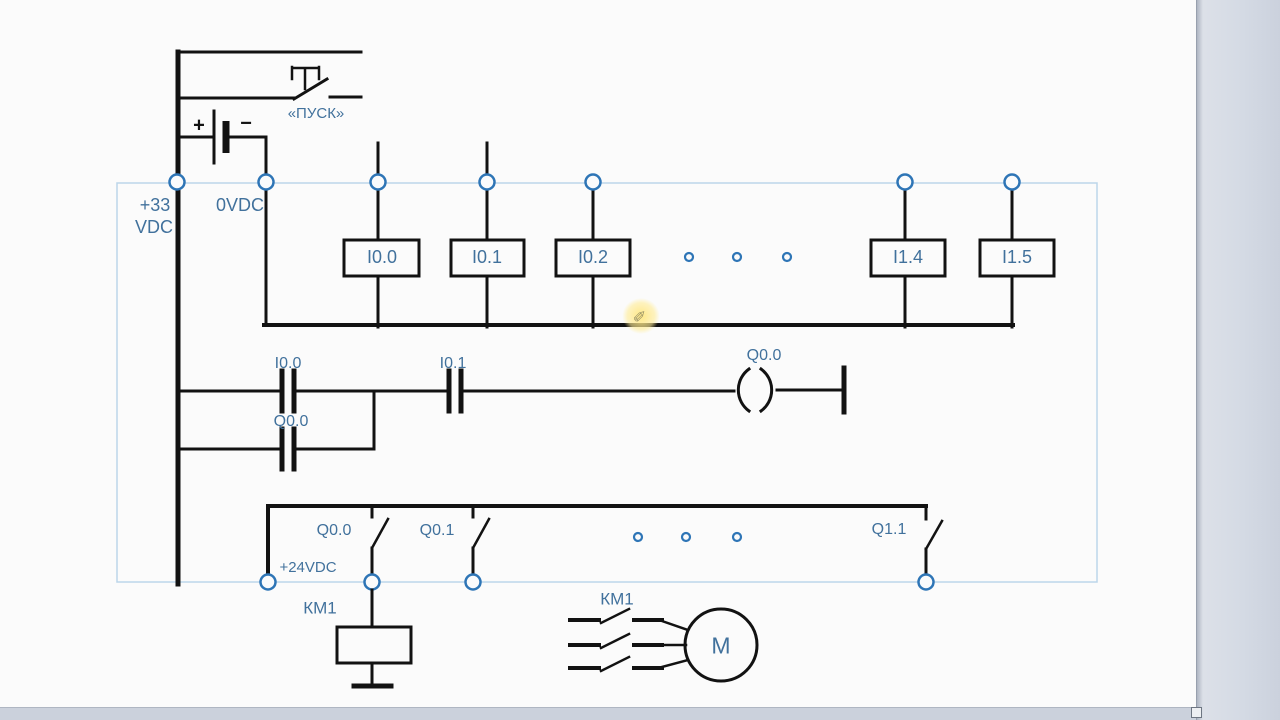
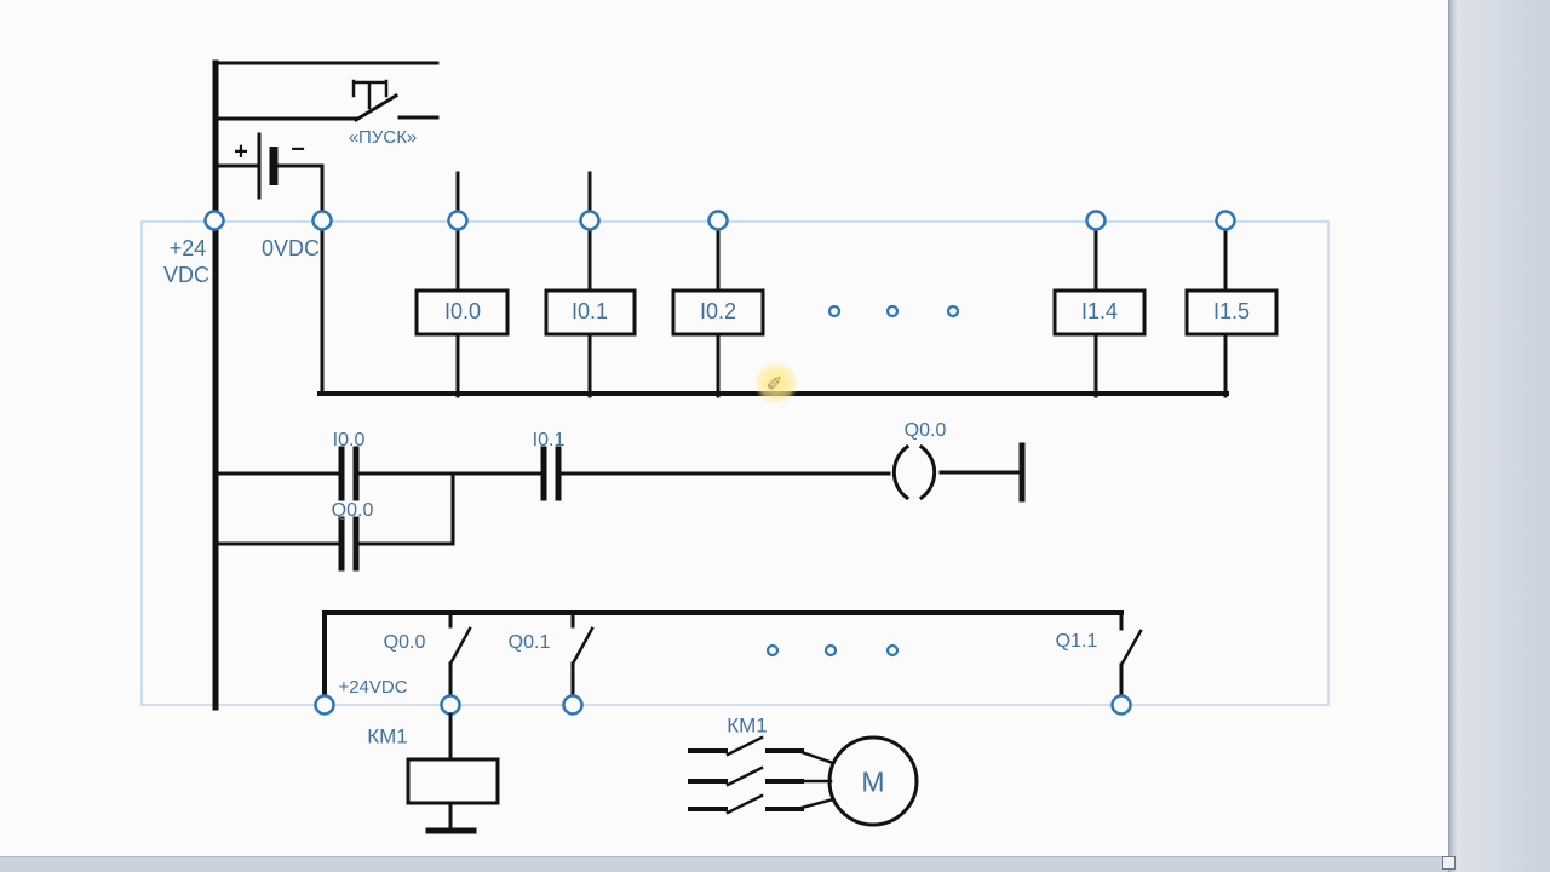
  +
  −
  «ПУСК»
- +33
+ +24
  VDC
  0VDC
  I0.0
  I0.1
  I0.2
  I1.4
  I1.5
  I0.0
  I0.1
  Q0.0
  Q0.0
  Q0.0
  Q0.1
  Q1.1
  +24VDC
  КМ1
  КМ1
  М
